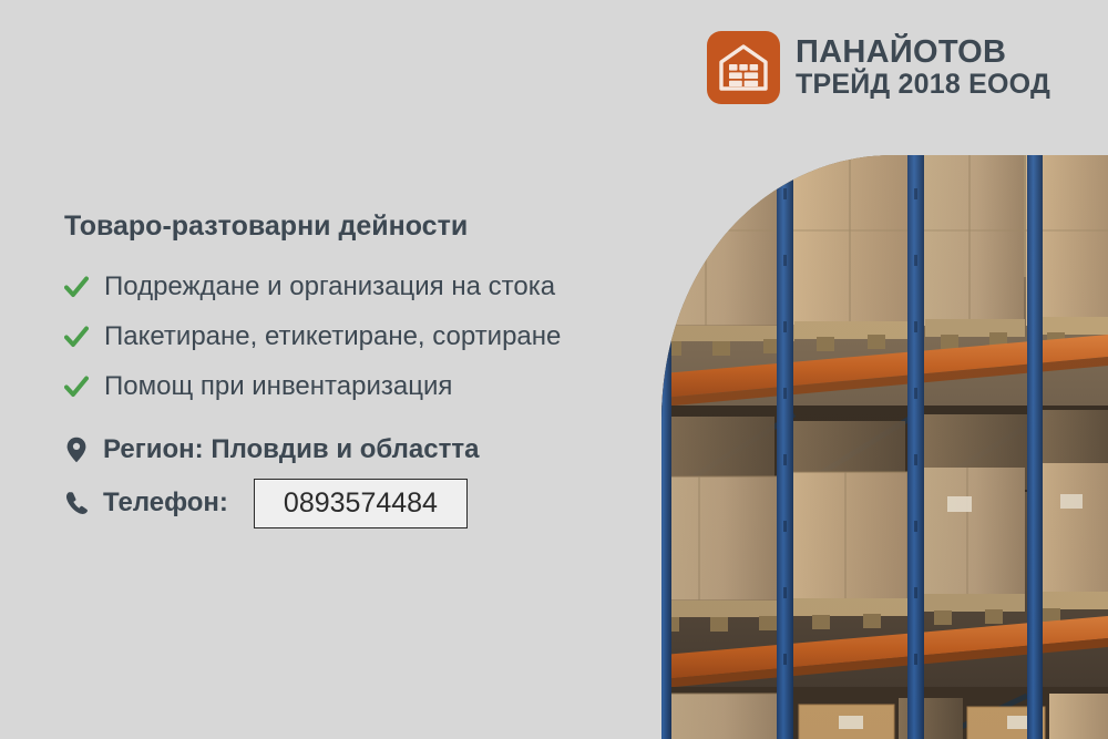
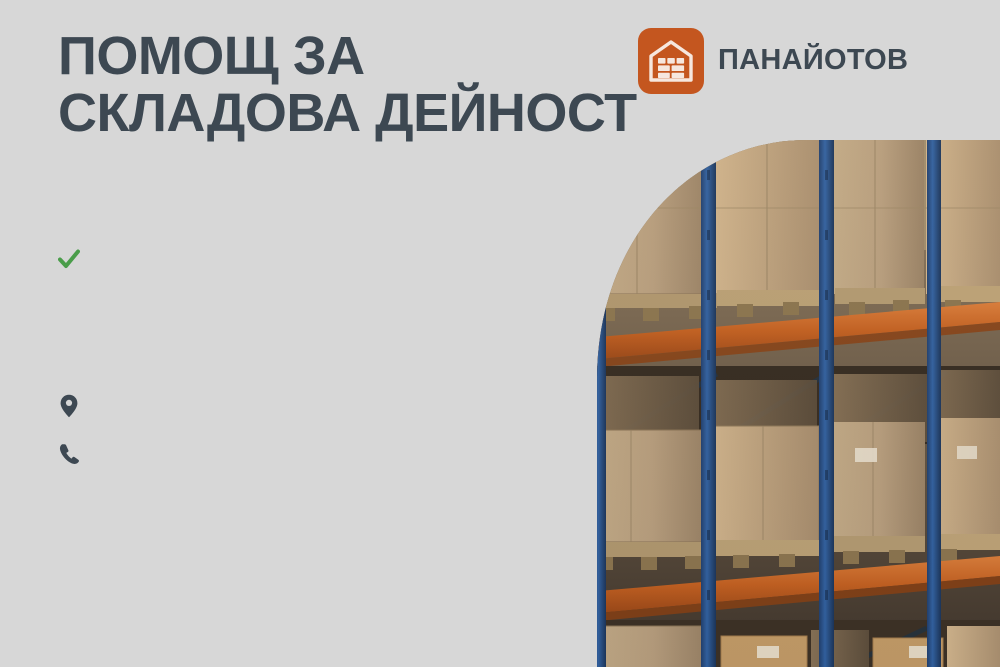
+ ПОМОЩ ЗА
+ СКЛАДОВА ДЕЙНОСТ
  ПАНАЙОТОВ
- ТРЕЙД 2018 ЕООД
- Товаро-разтоварни дейности
- Подреждане и организация на стока
- Пакетиране, етикетиране, сортиране
- Помощ при инвентаризация
- Регион: Пловдив и областта
- Телефон:
- 0893574484
